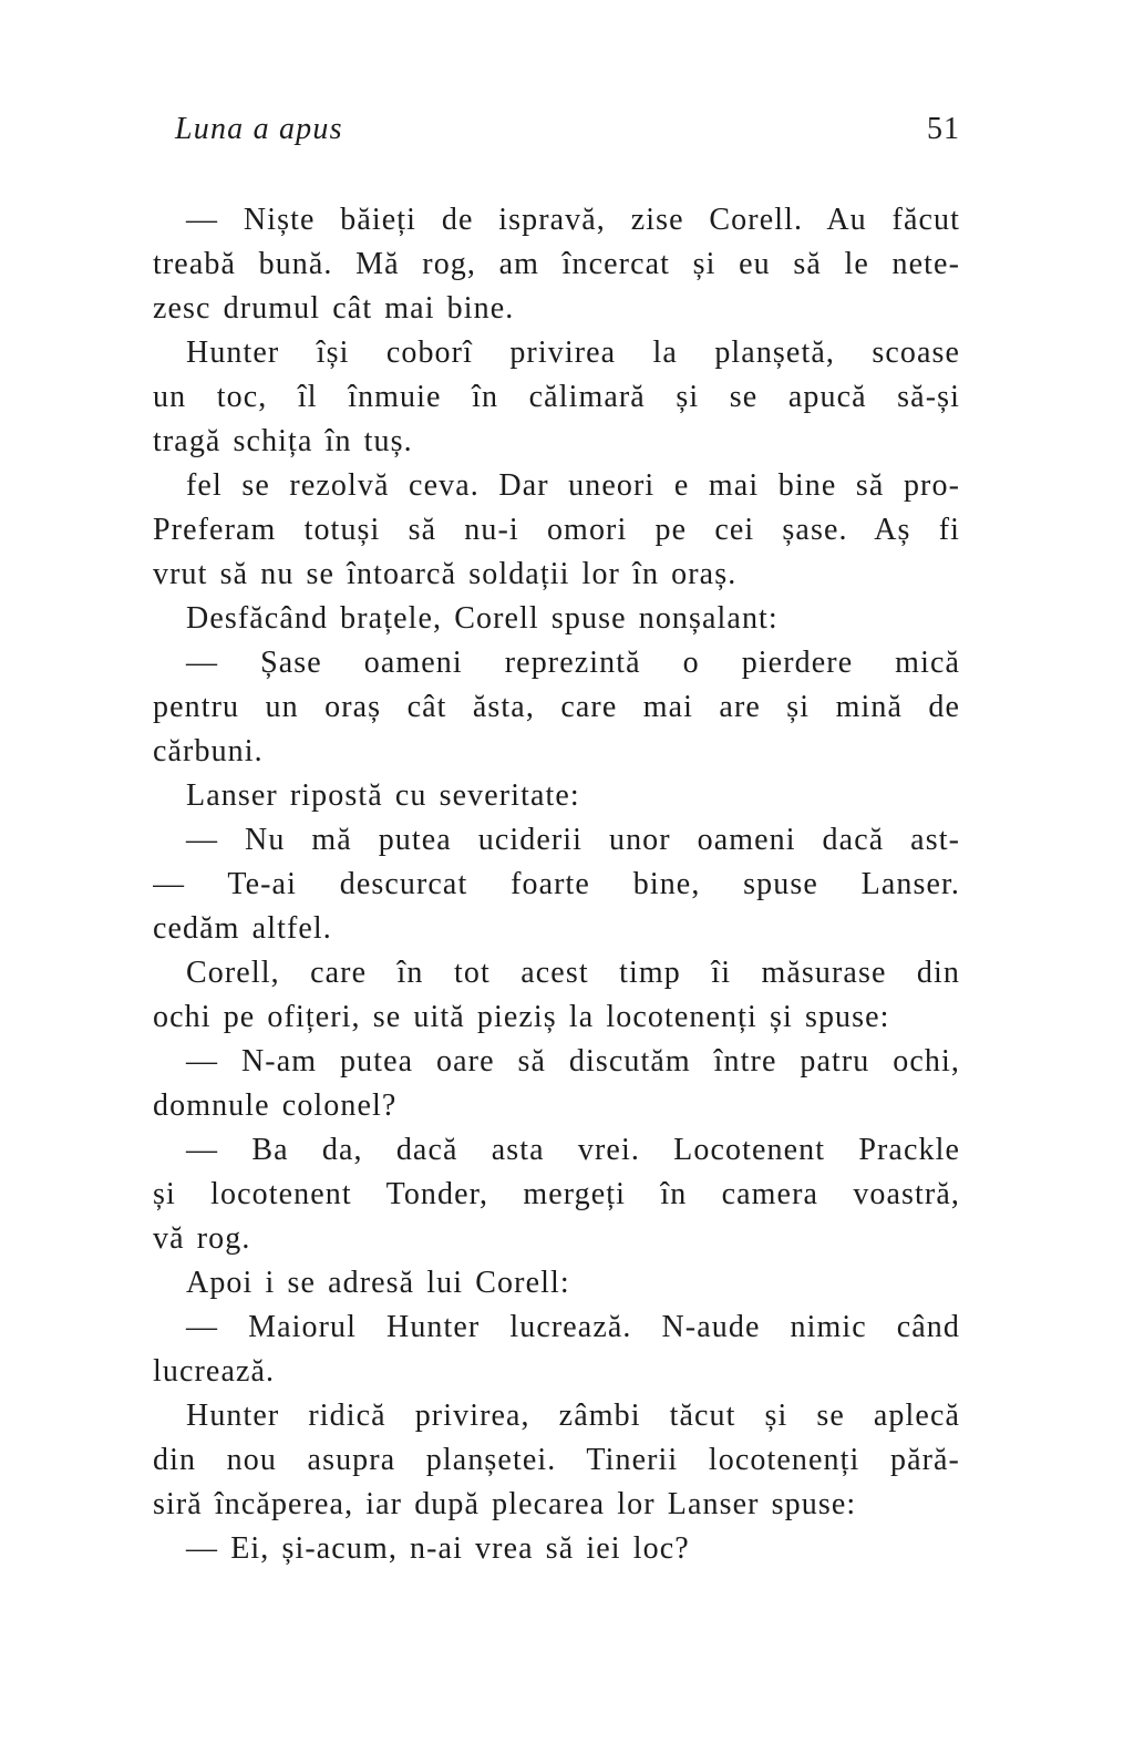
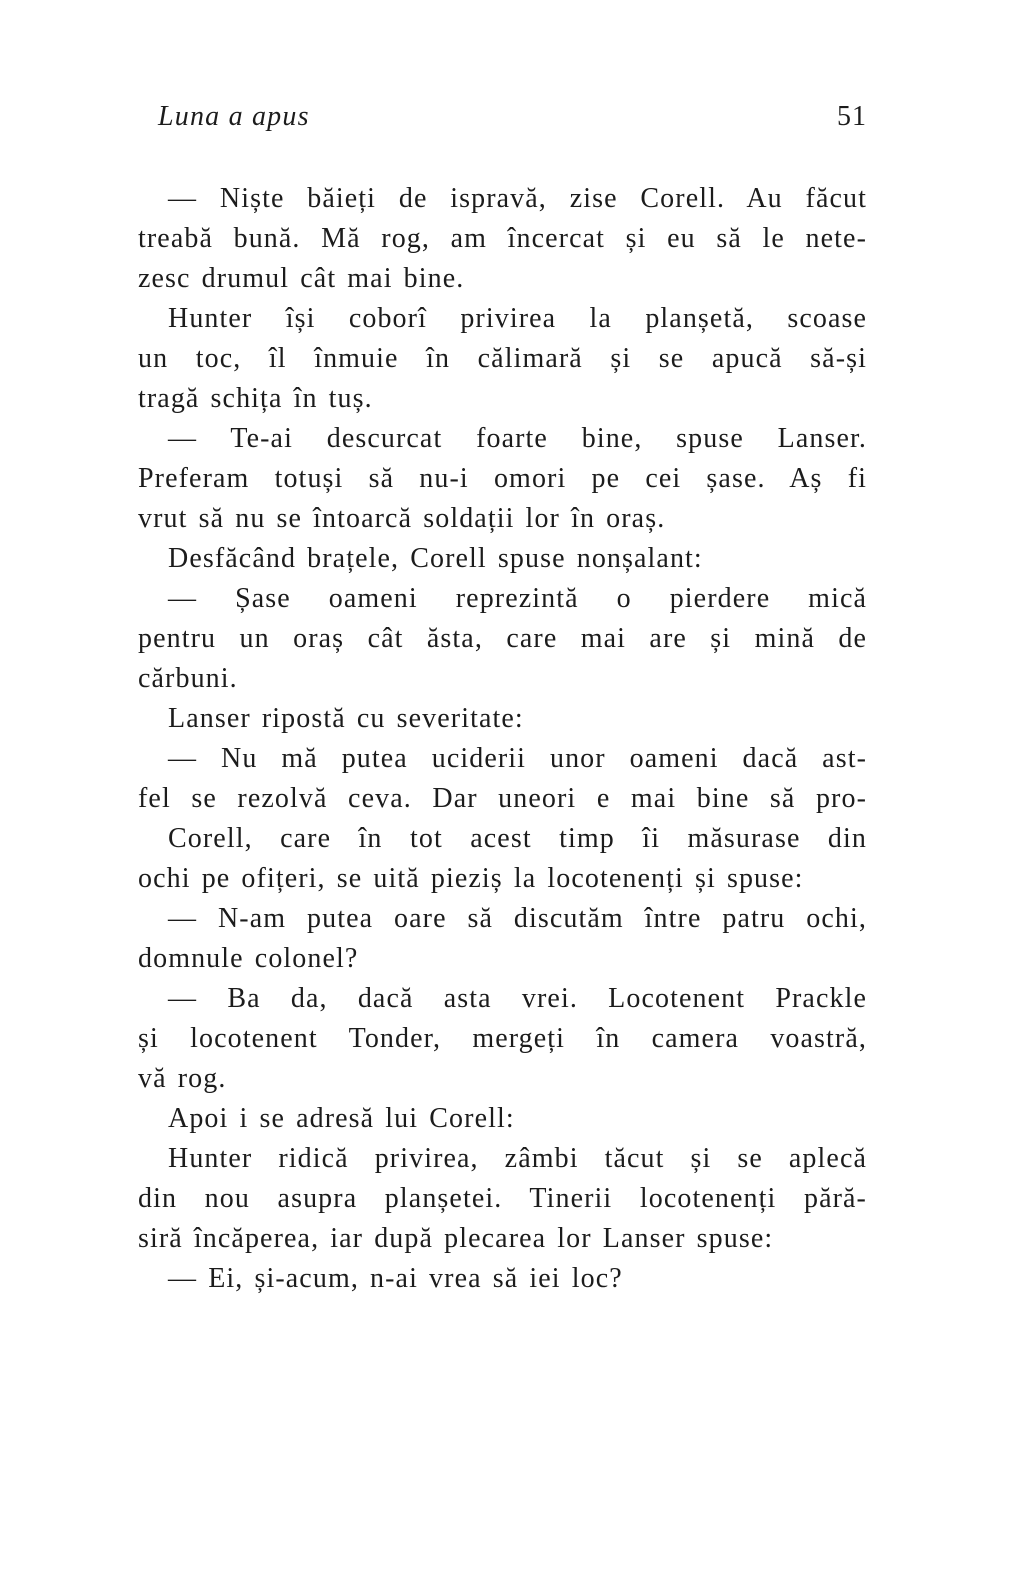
  Luna a apus
  51
  — Niște băieți de ispravă, zise Corell. Au făcut
  treabă bună. Mă rog, am încercat și eu să le nete-
  zesc drumul cât mai bine.
  Hunter își coborî privirea la planșetă, scoase
  un toc, îl înmuie în călimară și se apucă să-și
  tragă schița în tuș.
- fel se rezolvă ceva. Dar uneori e mai bine să pro-
+ — Te-ai descurcat foarte bine, spuse Lanser.
  Preferam totuși să nu-i omori pe cei șase. Aș fi
  vrut să nu se întoarcă soldații lor în oraș.
  Desfăcând brațele, Corell spuse nonșalant:
  — Șase oameni reprezintă o pierdere mică
  pentru un oraș cât ăsta, care mai are și mină de
  cărbuni.
  Lanser ripostă cu severitate:
  — Nu mă putea uciderii unor oameni dacă ast-
- — Te-ai descurcat foarte bine, spuse Lanser.
+ fel se rezolvă ceva. Dar uneori e mai bine să pro-
- cedăm altfel.
  Corell, care în tot acest timp îi măsurase din
  ochi pe ofițeri, se uită pieziș la locotenenți și spuse:
  — N-am putea oare să discutăm între patru ochi,
  domnule colonel?
  — Ba da, dacă asta vrei. Locotenent Prackle
  și locotenent Tonder, mergeți în camera voastră,
  vă rog.
  Apoi i se adresă lui Corell:
- — Maiorul Hunter lucrează. N-aude nimic când
- lucrează.
  Hunter ridică privirea, zâmbi tăcut și se aplecă
  din nou asupra planșetei. Tinerii locotenenți pără-
  siră încăperea, iar după plecarea lor Lanser spuse:
  — Ei, și-acum, n-ai vrea să iei loc?
